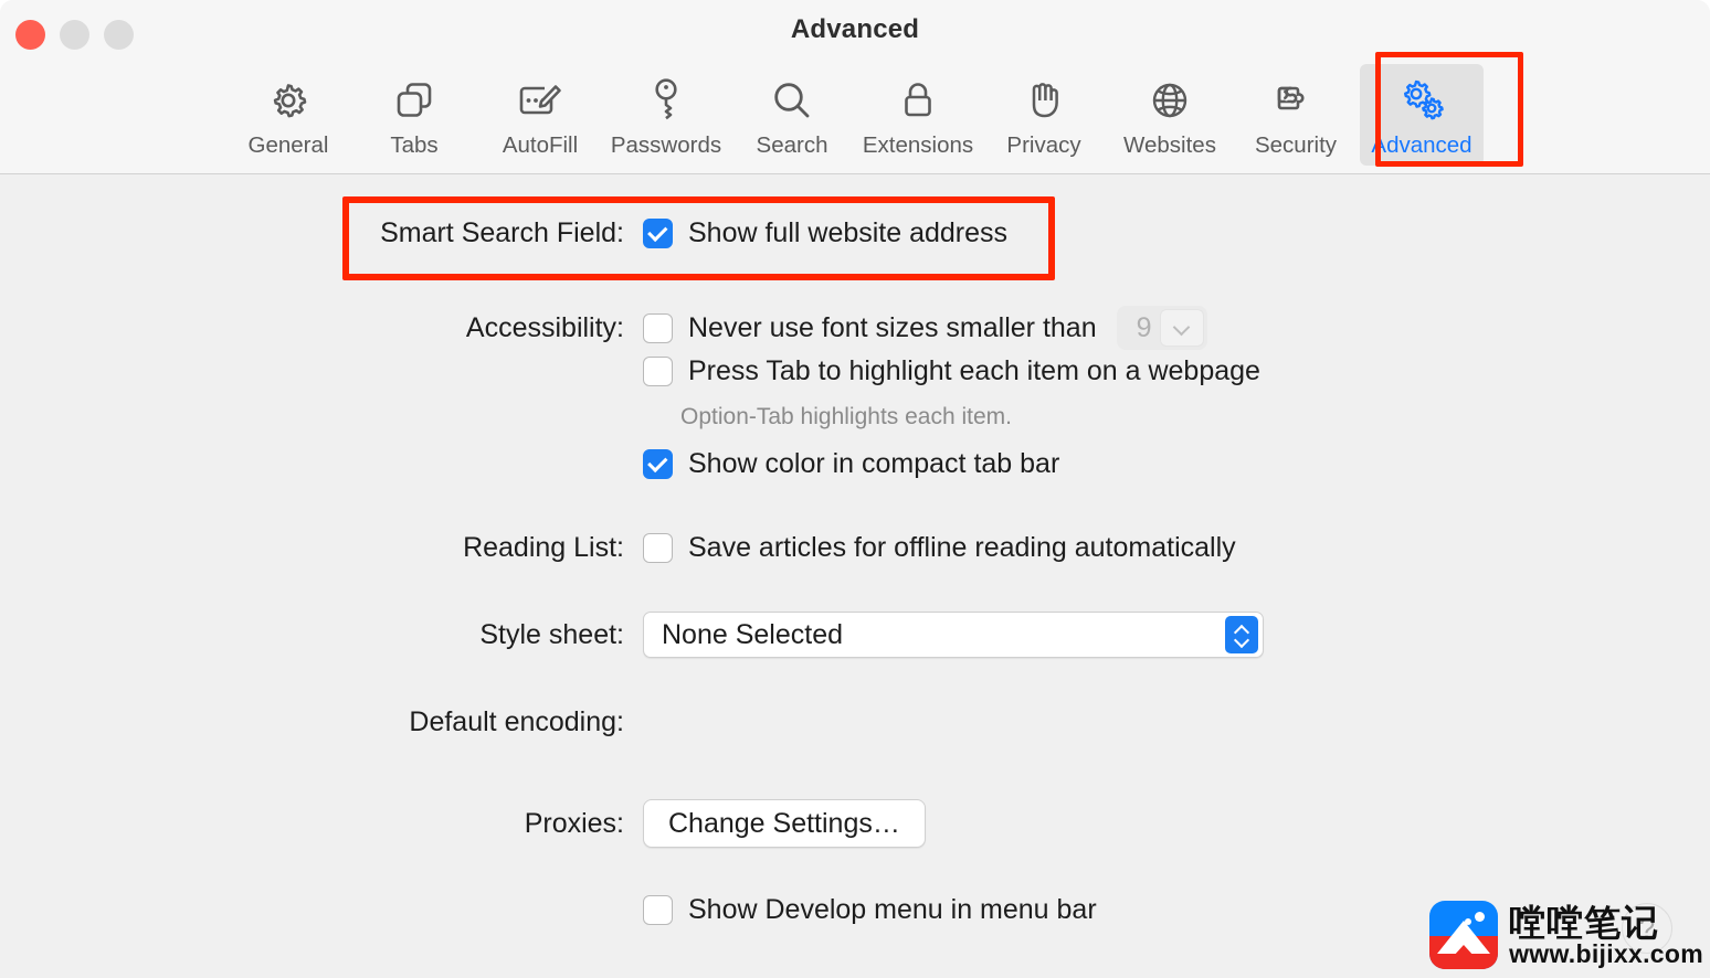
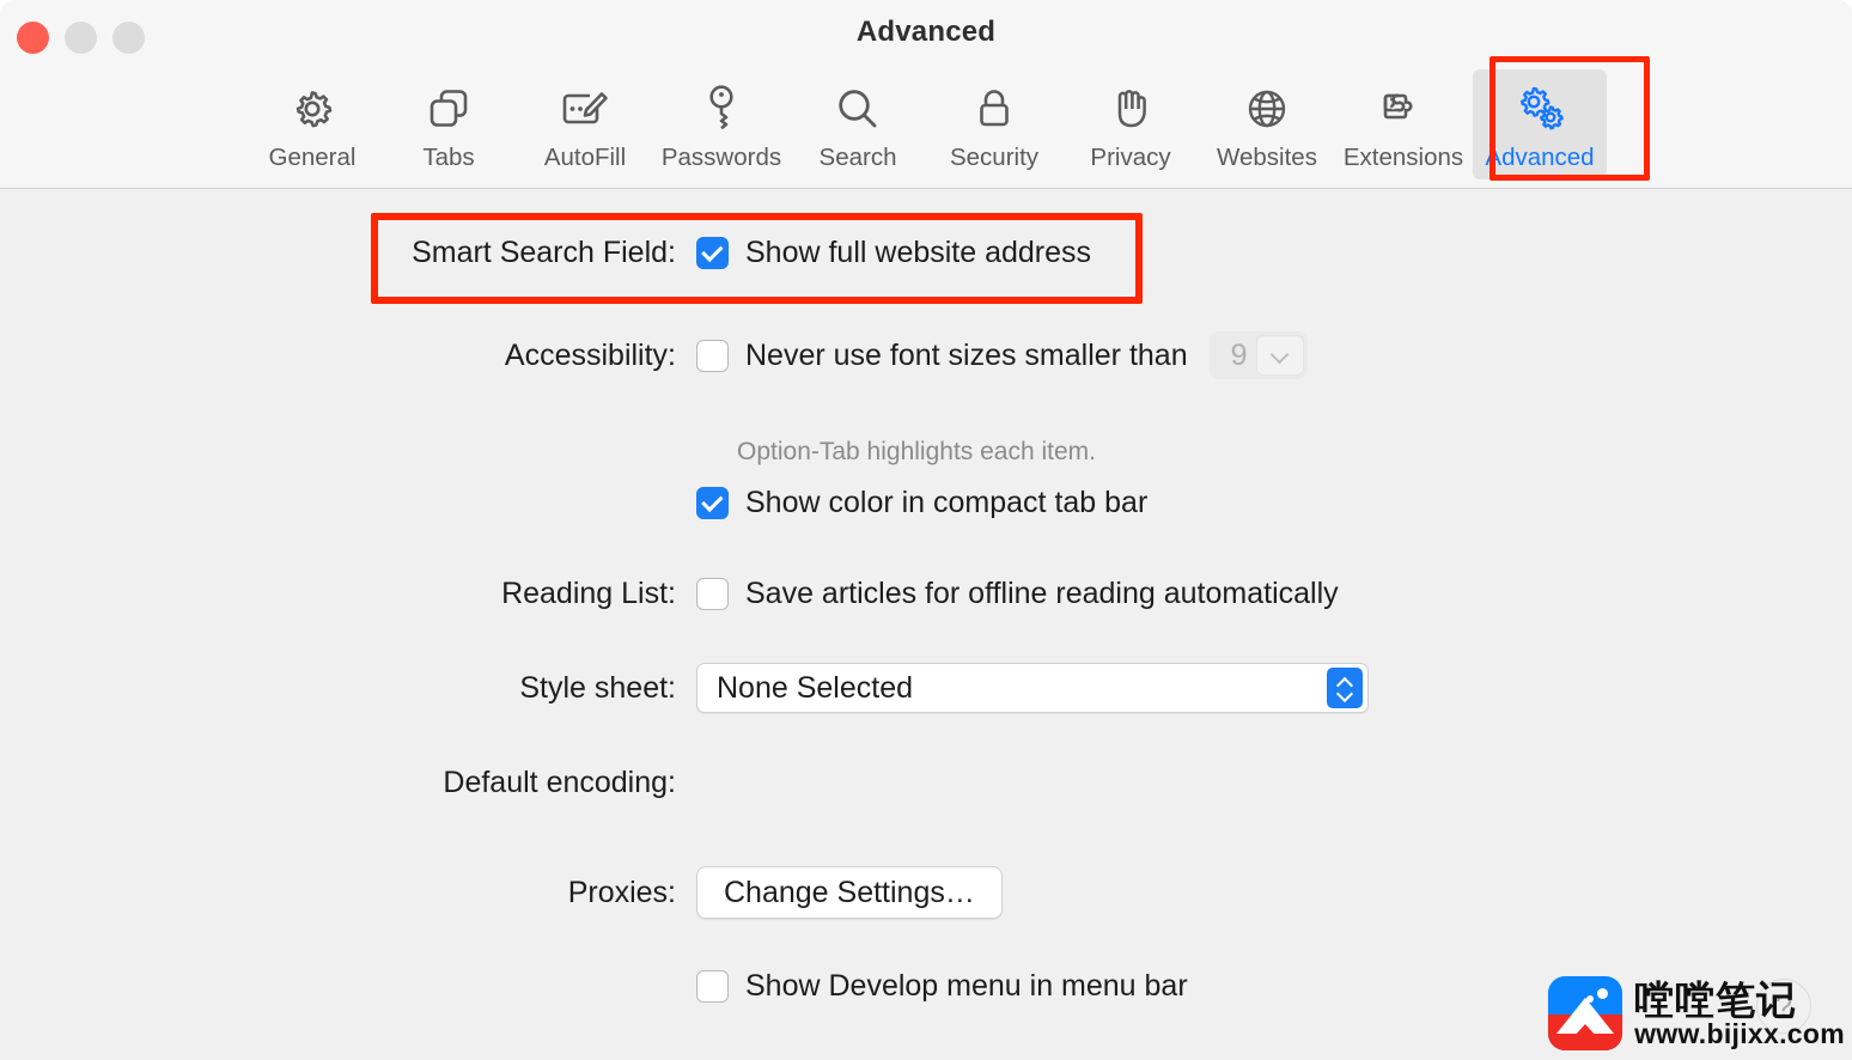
  Advanced
  General
  Tabs
  AutoFill
  Passwords
  Search
- Extensions
+ Security
  Privacy
  Websites
- Security
+ Extensions
  Advanced
  Smart Search Field:
  Show full website address
  Accessibility:
  Never use font sizes smaller than
  9
- Press Tab to highlight each item on a webpage
  Option-Tab highlights each item.
  Show color in compact tab bar
  Reading List:
  Save articles for offline reading automatically
  Style sheet:
  None Selected
  Default encoding:
  Proxies:
  Change Settings…
  Show Develop menu in menu bar
  ?
  嘡嘡笔记
  www.bijixx.com
